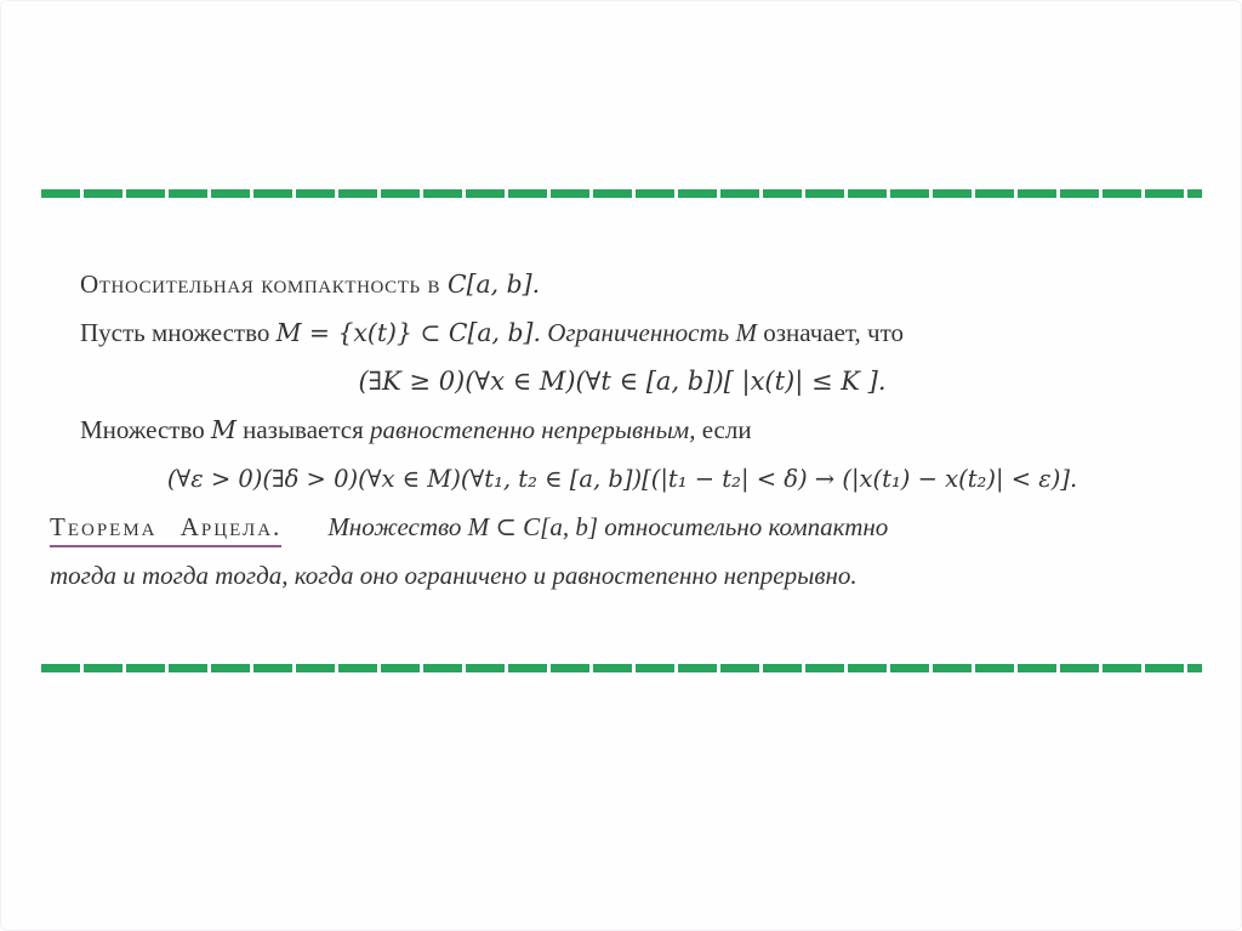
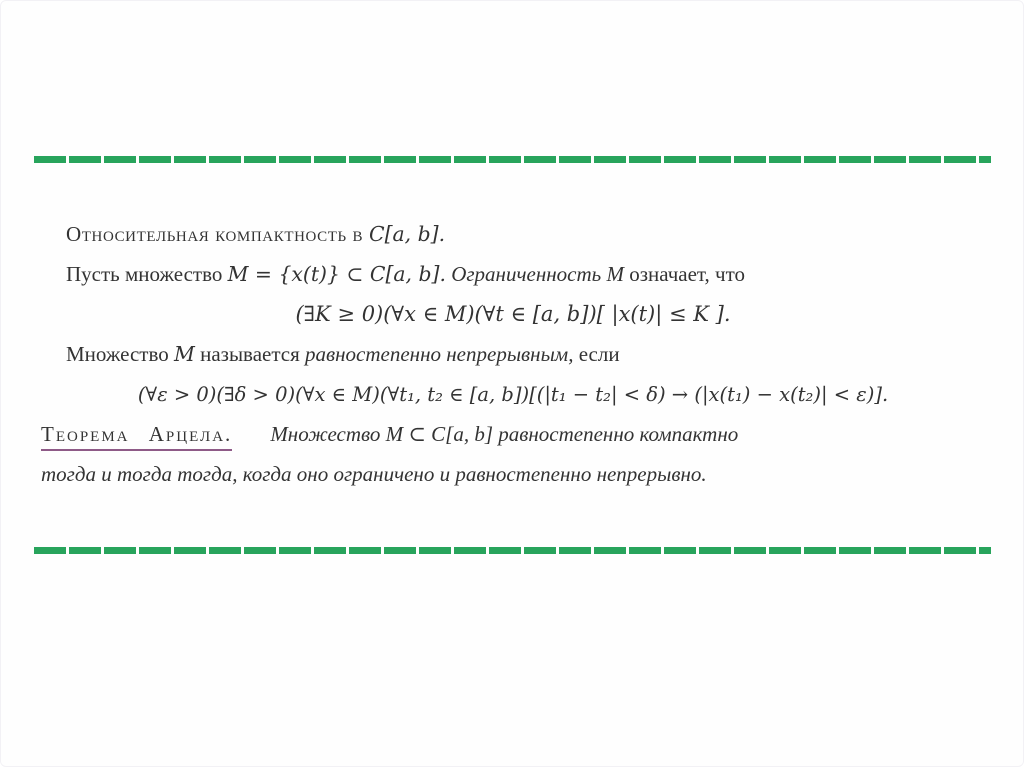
  Относительная компактность в C[a, b].
  Пусть множество M = {x(t)} ⊂ C[a, b]. Ограниченность M означает, что
  (∃K ≥ 0)(∀x ∈ M)(∀t ∈ [a, b])[ |x(t)| ≤ K ].
  Множество M называется равностепенно непрерывным, если
  (∀ε > 0)(∃δ > 0)(∀x ∈ M)(∀t₁, t₂ ∈ [a, b])[(|t₁ − t₂| < δ) → (|x(t₁) − x(t₂)| < ε)].
- Теорема Арцела. Множество M ⊂ C[a, b] относительно компактно
+ Теорема Арцела. Множество M ⊂ C[a, b] равностепенно компактно
  тогда и тогда тогда, когда оно ограничено и равностепенно непрерывно.
